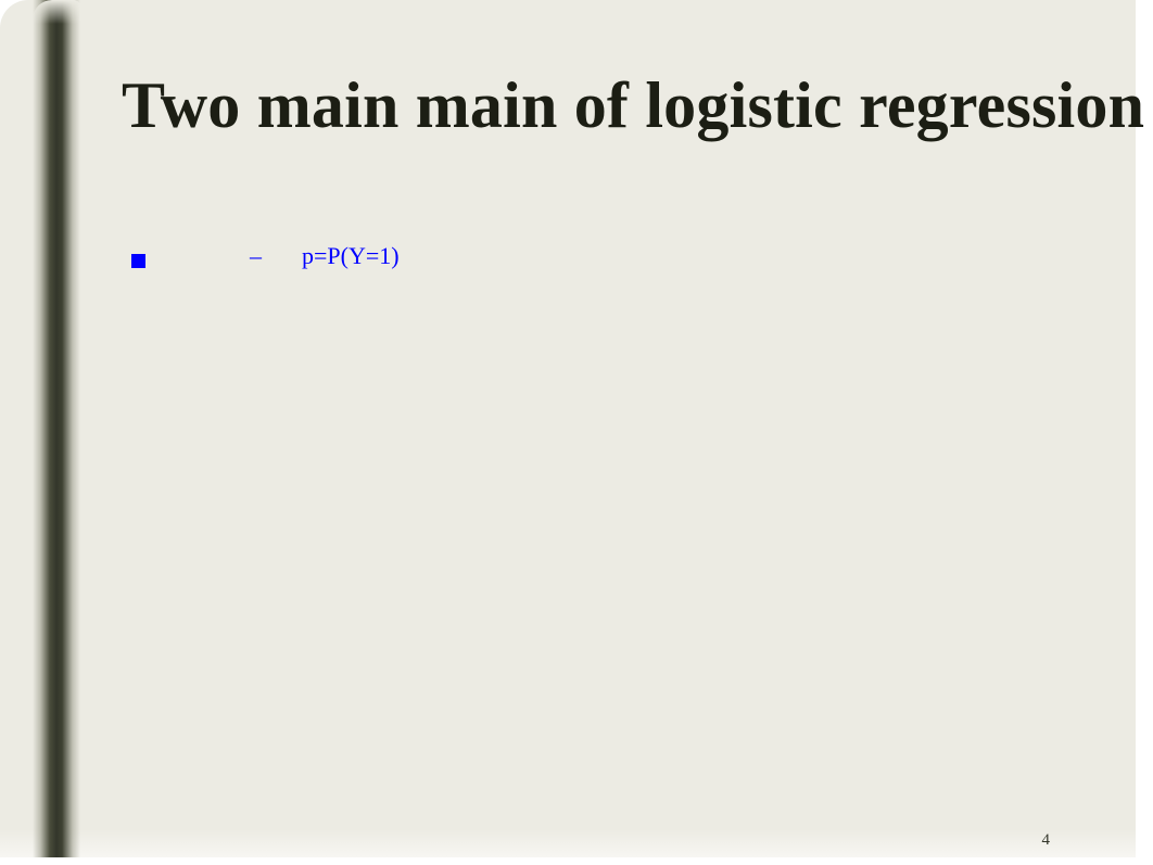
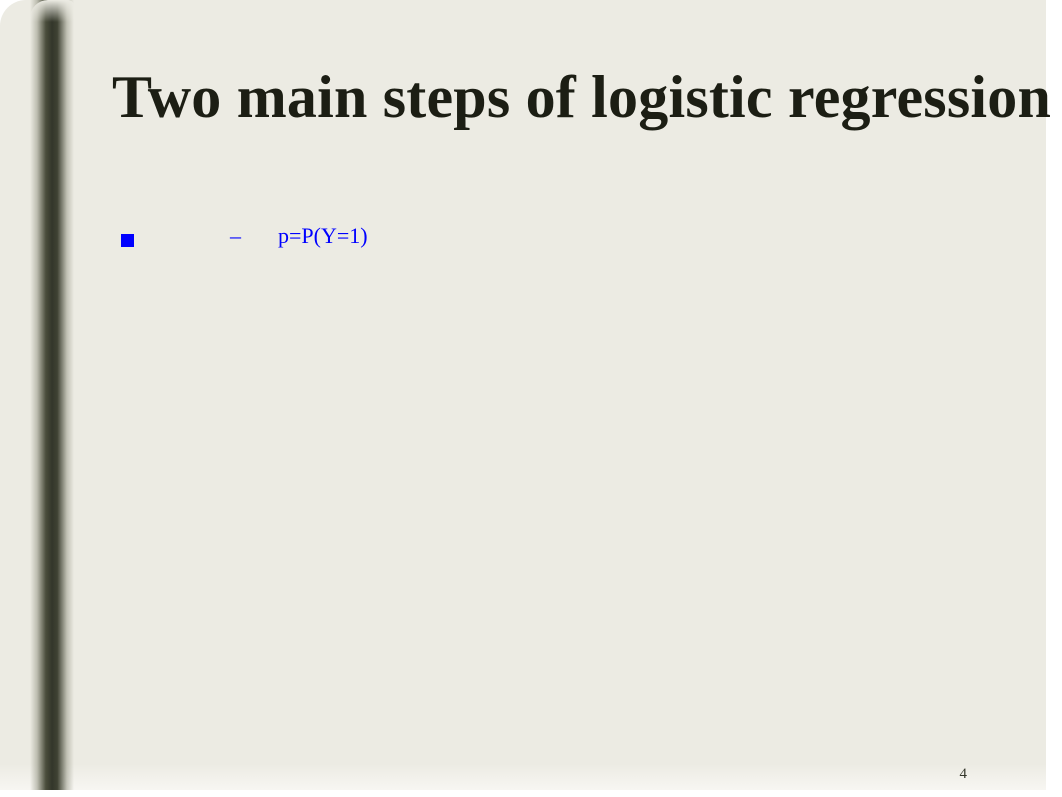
- Two main main of logistic regression
+ Two main steps of logistic regression
  –
  p=P(Y=1)
  4
